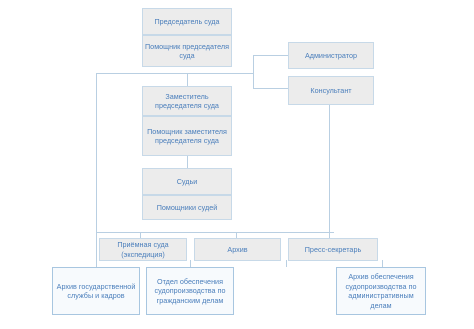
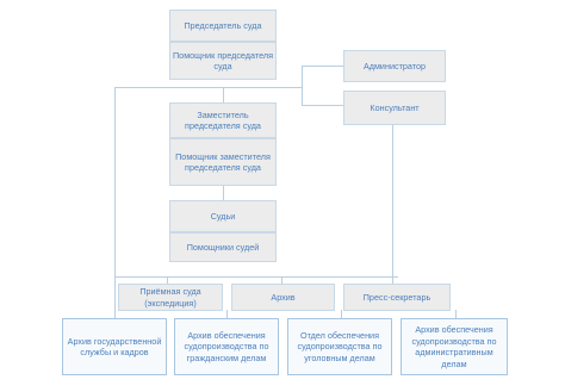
  Председатель суда
  Помощник председателя суда
  Администратор
  Консультант
  Заместитель председателя суда
  Помощник заместителя председателя суда
  Судьи
  Помощники судей
  Приёмная суда (экспедиция)
  Архив
  Пресс-секретарь
  Архив государственной службы и кадров
- Отдел обеспечения судопроизводства по гражданским делам
+ Архив обеспечения судопроизводства по гражданским делам
+ Отдел обеспечения судопроизводства по уголовным делам
  Архив обеспечения судопроизводства по административным делам
